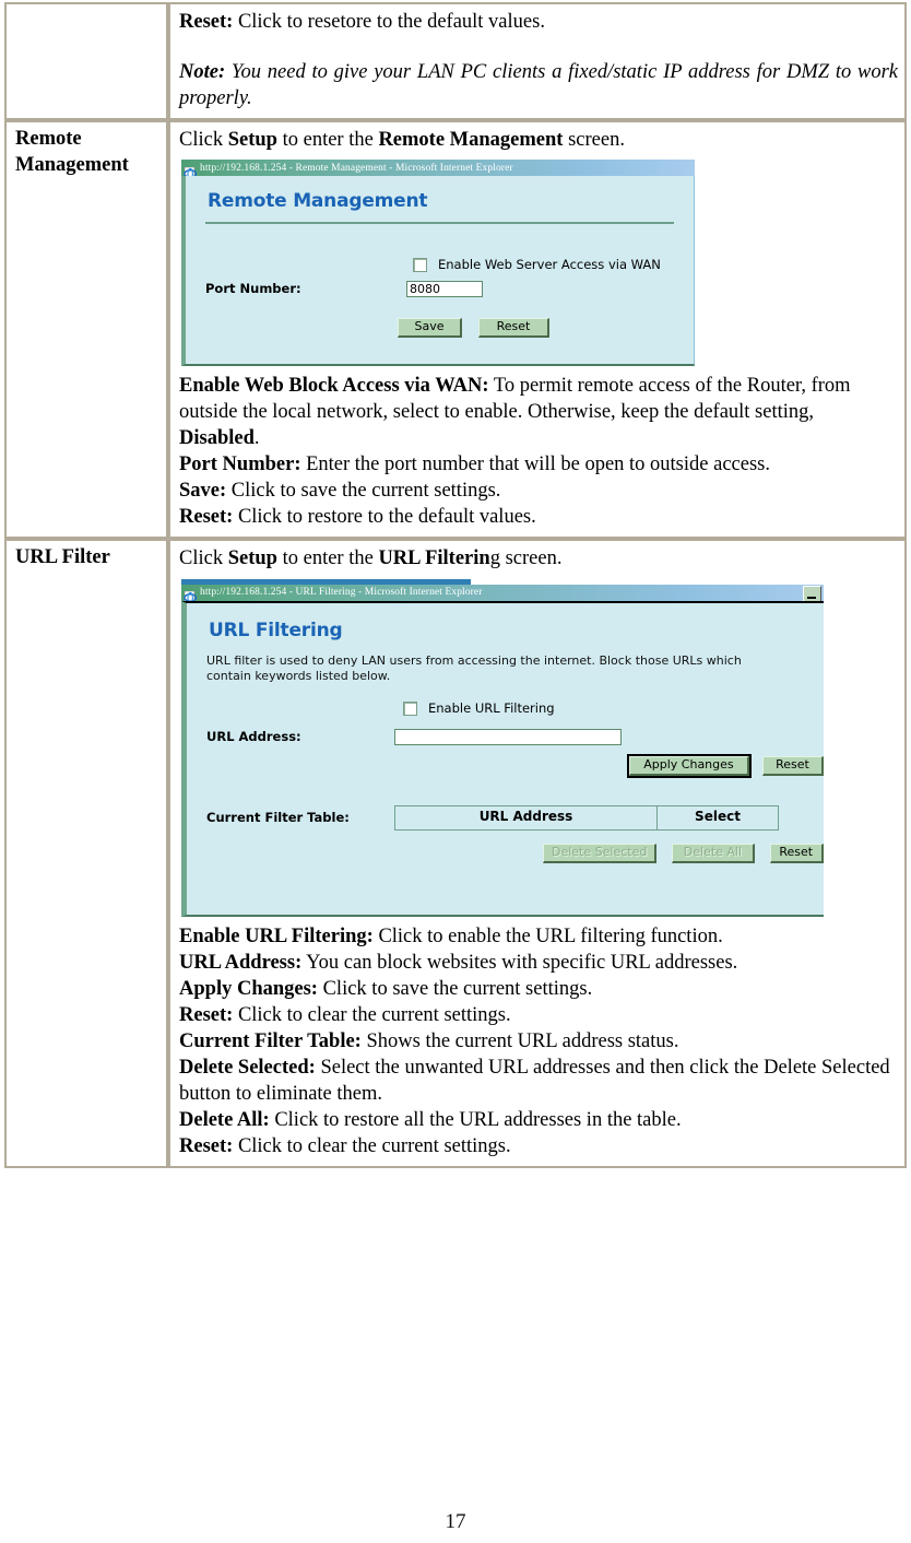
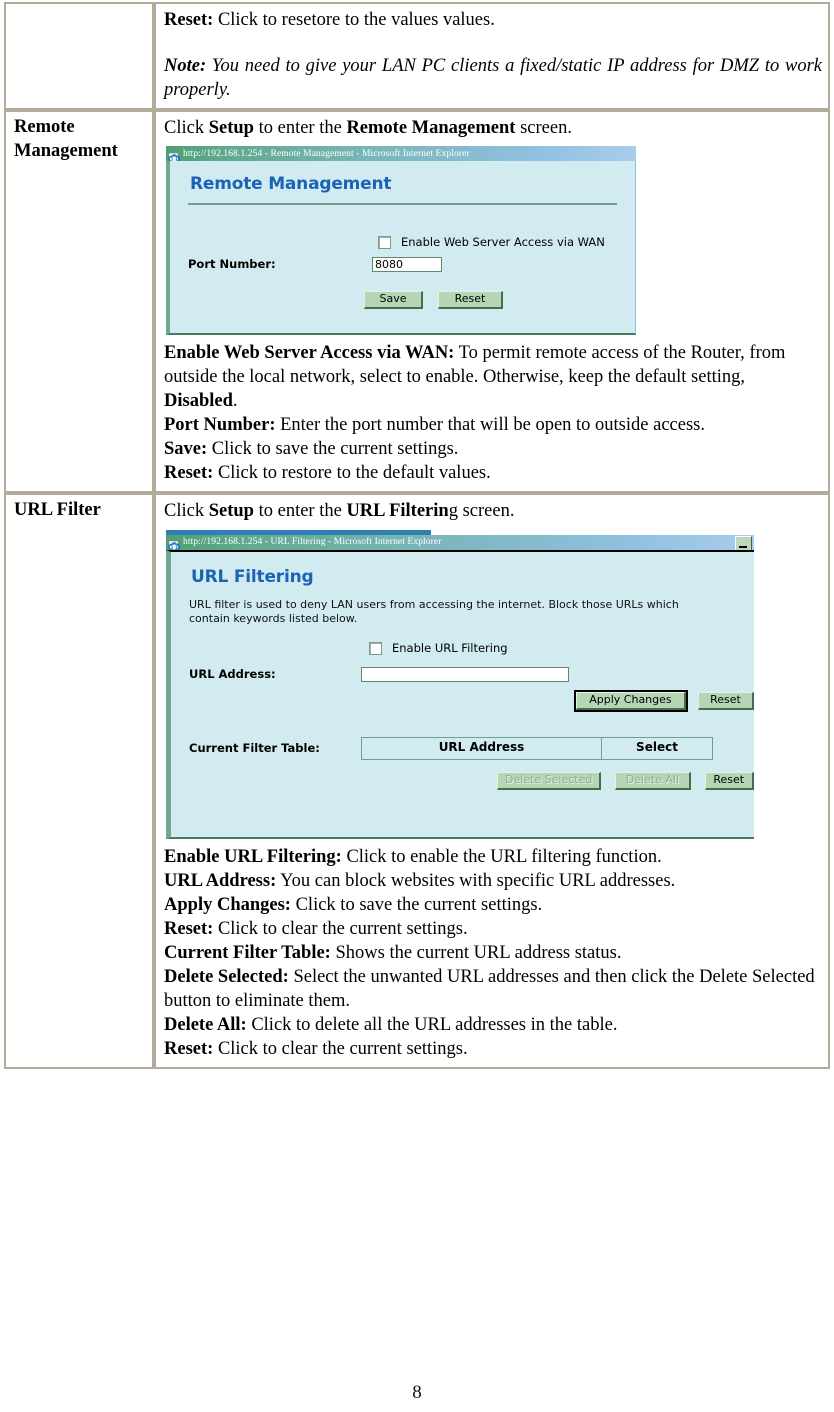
- 	Reset: Click to resetore to the default values. Note: You need to give your LAN PC clients a fixed/static IP address for DMZ to work properly.
+ 	Reset: Click to resetore to the values values. Note: You need to give your LAN PC clients a fixed/static IP address for DMZ to work properly.
- Remote Management	Click Setup to enter the Remote Management screen. http://192.168.1.254 - Remote Management - Microsoft Internet Explorer Remote Management Enable Web Server Access via WAN Port Number: 8080 Save Reset Enable Web Block Access via WAN: To permit remote access of the Router, from outside the local network, select to enable. Otherwise, keep the default setting, Disabled. Port Number: Enter the port number that will be open to outside access. Save: Click to save the current settings. Reset: Click to restore to the default values.
+ Remote Management	Click Setup to enter the Remote Management screen. http://192.168.1.254 - Remote Management - Microsoft Internet Explorer Remote Management Enable Web Server Access via WAN Port Number: 8080 Save Reset Enable Web Server Access via WAN: To permit remote access of the Router, from outside the local network, select to enable. Otherwise, keep the default setting, Disabled. Port Number: Enter the port number that will be open to outside access. Save: Click to save the current settings. Reset: Click to restore to the default values.
- URL Filter	Click Setup to enter the URL Filtering screen. http://192.168.1.254 - URL Filtering - Microsoft Internet Explorer URL Filtering URL filter is used to deny LAN users from accessing the internet. Block those URLs which contain keywords listed below. Enable URL Filtering URL Address: Apply Changes Reset Current Filter Table: URL Address Select Delete Selected Delete All Reset Enable URL Filtering: Click to enable the URL filtering function. URL Address: You can block websites with specific URL addresses. Apply Changes: Click to save the current settings. Reset: Click to clear the current settings. Current Filter Table: Shows the current URL address status. Delete Selected: Select the unwanted URL addresses and then click the Delete Selected button to eliminate them. Delete All: Click to restore all the URL addresses in the table. Reset: Click to clear the current settings.
+ URL Filter	Click Setup to enter the URL Filtering screen. http://192.168.1.254 - URL Filtering - Microsoft Internet Explorer URL Filtering URL filter is used to deny LAN users from accessing the internet. Block those URLs which contain keywords listed below. Enable URL Filtering URL Address: Apply Changes Reset Current Filter Table: URL Address Select Delete Selected Delete All Reset Enable URL Filtering: Click to enable the URL filtering function. URL Address: You can block websites with specific URL addresses. Apply Changes: Click to save the current settings. Reset: Click to clear the current settings. Current Filter Table: Shows the current URL address status. Delete Selected: Select the unwanted URL addresses and then click the Delete Selected button to eliminate them. Delete All: Click to delete all the URL addresses in the table. Reset: Click to clear the current settings.
- 17
+ 8
